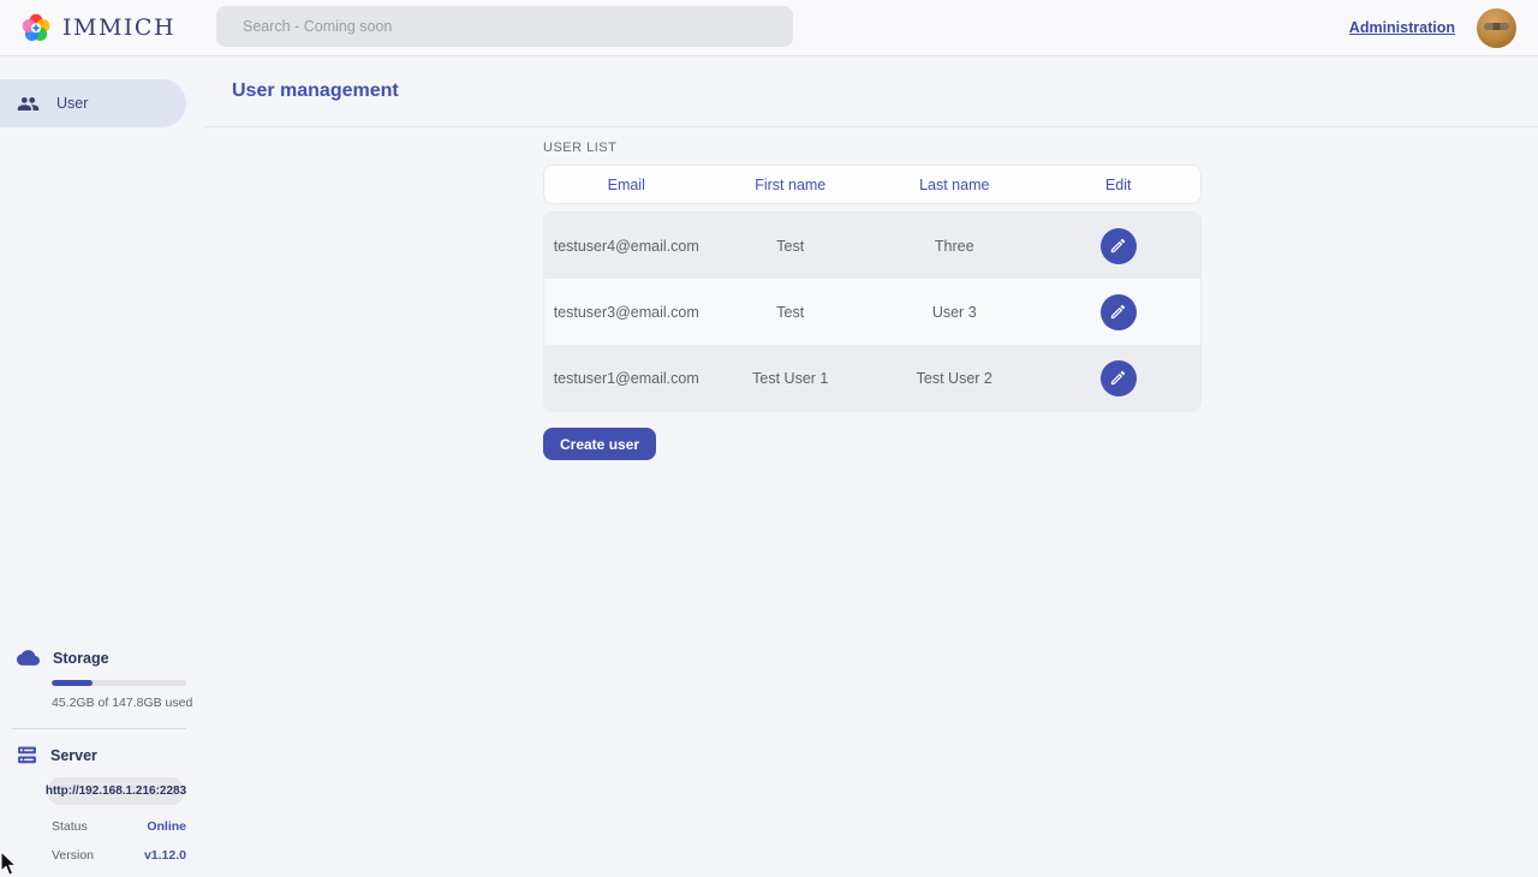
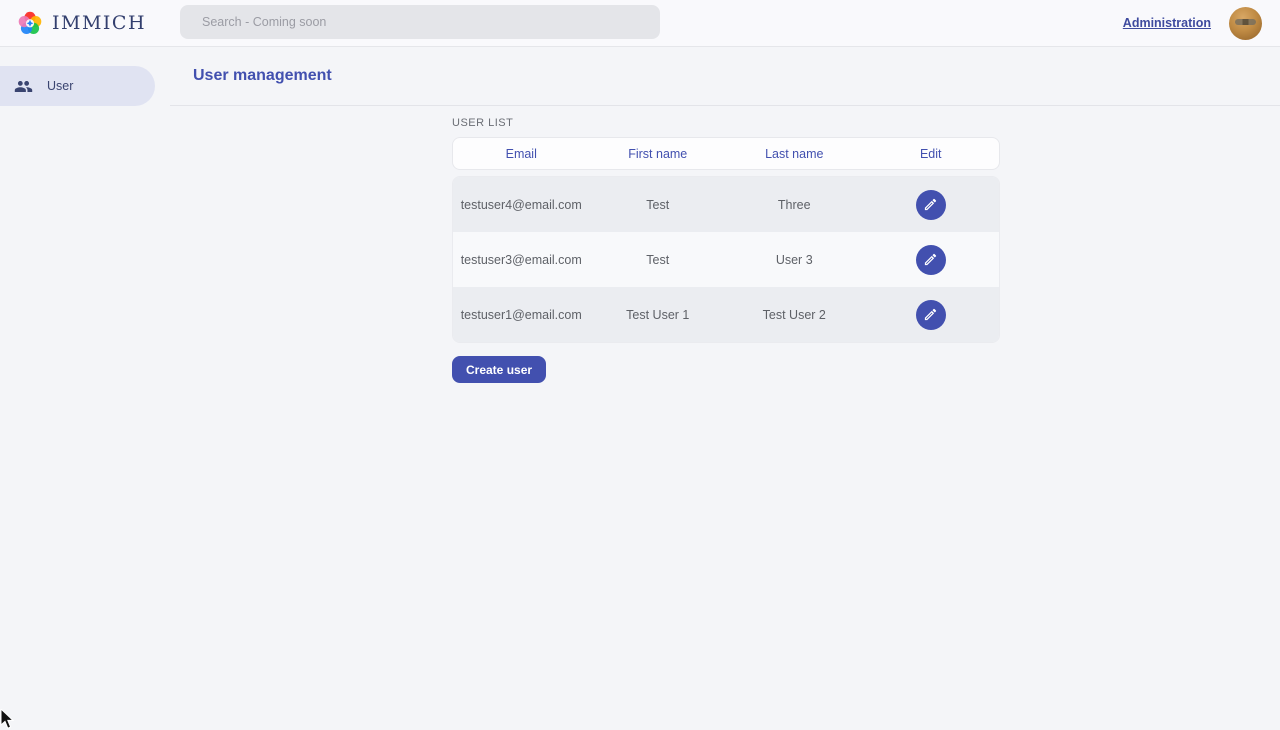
  IMMICH
  Search - Coming soon
  Administration
  User
- Storage
- 45.2GB of 147.8GB used
- Server
- http://192.168.1.216:2283
- Status
- Online
- Version
- v1.12.0
  User management
  USER LIST
  Email
  First name
  Last name
  Edit
  testuser4@email.com
  Test
  Three
  testuser3@email.com
  Test
  User 3
  testuser1@email.com
  Test User 1
  Test User 2
  Create user
